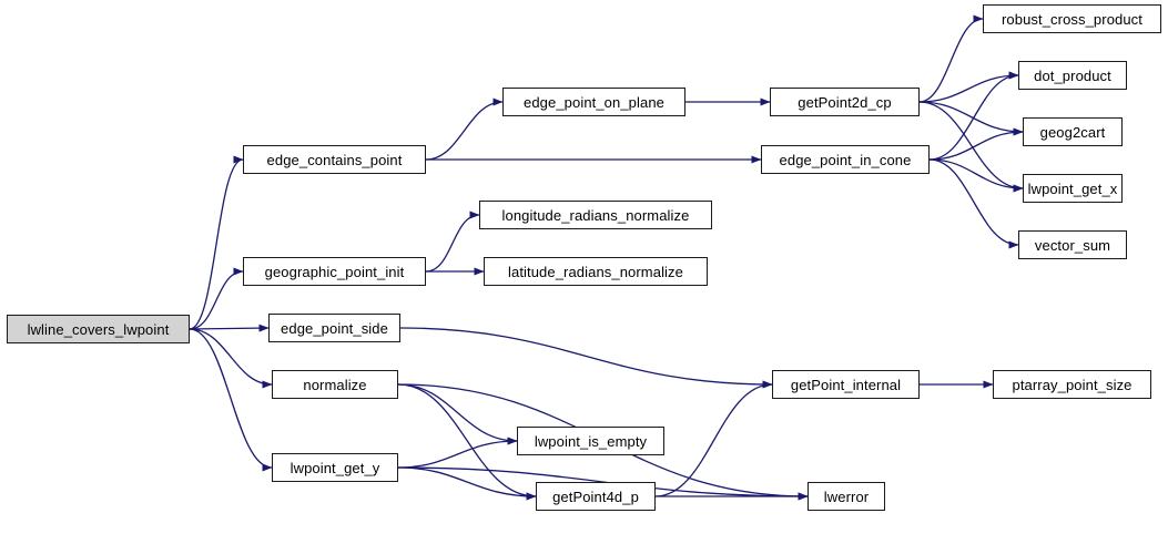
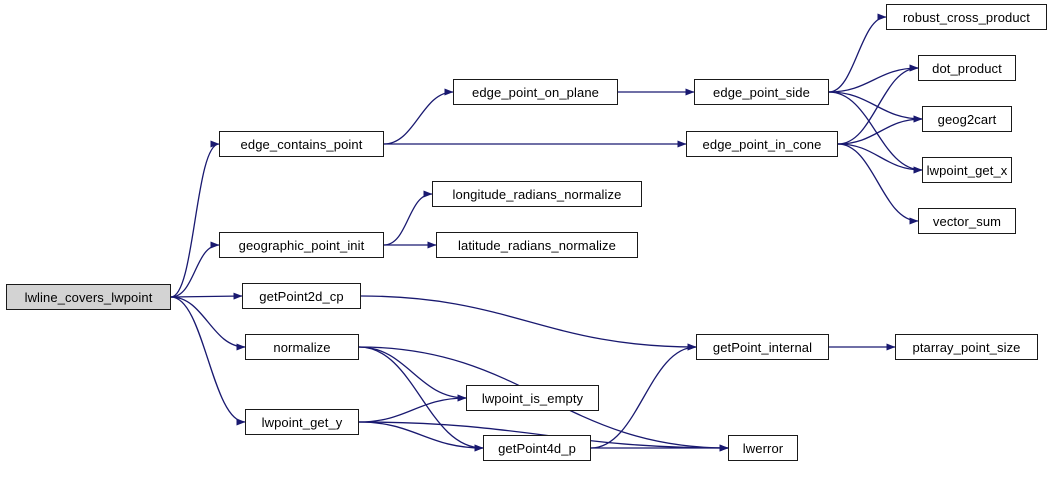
  lwline_covers_lwpoint
  edge_contains_point
  geographic_point_init
- edge_point_side
+ getPoint2d_cp
  normalize
  lwpoint_get_y
  edge_point_on_plane
  longitude_radians_normalize
  latitude_radians_normalize
  lwpoint_is_empty
  getPoint4d_p
- getPoint2d_cp
+ edge_point_side
  edge_point_in_cone
  getPoint_internal
  lwerror
  robust_cross_product
  dot_product
  geog2cart
  lwpoint_get_x
  vector_sum
  ptarray_point_size
